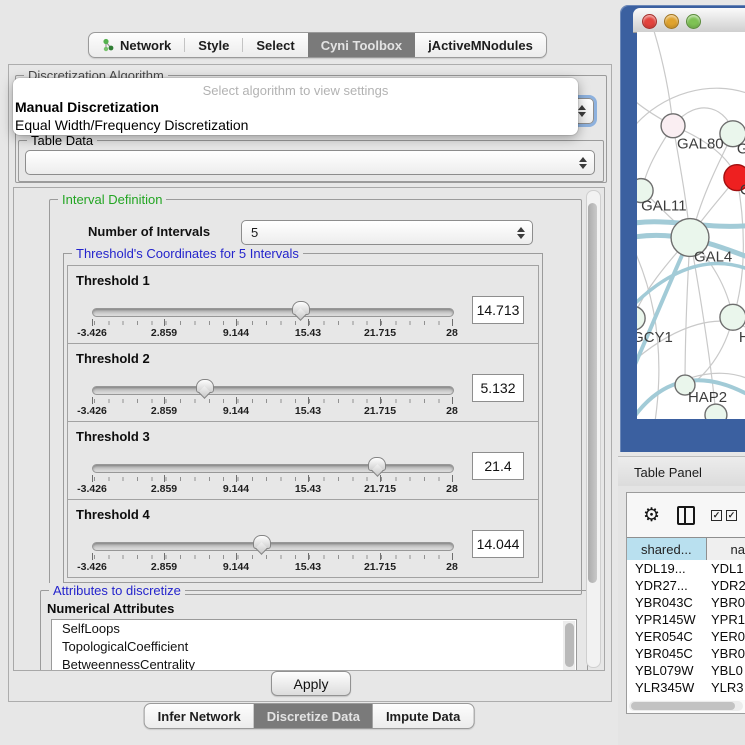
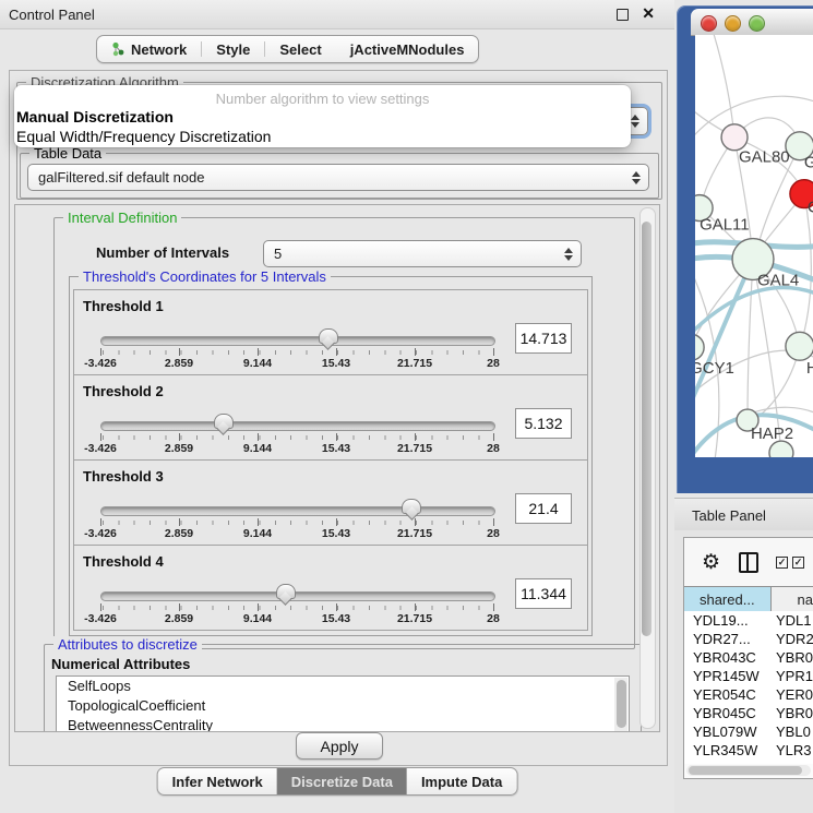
+ Control Panel
+ ✕
  Network
  Style
  Select
- Cyni Toolbox
  jActiveMNodules
  Discretization Algorithm
  Table Data
+ galFiltered.sif default node
  Interval Definition
  Number of Intervals
  5
  Threshold's Coordinates for 5 Intervals
  Threshold 1
  -3.426
  2.859
  9.144
  15.43
  21.715
  28
  14.713
  Threshold 2
  -3.426
  2.859
  9.144
  15.43
  21.715
  28
  5.132
  Threshold 3
  -3.426
  2.859
  9.144
  15.43
  21.715
  28
  21.4
  Threshold 4
  -3.426
  2.859
  9.144
  15.43
  21.715
  28
- 14.044
+ 11.344
  Attributes to discretize
  Numerical Attributes
  SelfLoops
  TopologicalCoefficient
  BetweennessCentrality
  Apply
  Infer Network
  Discretize Data
  Impute Data
- Select algorithm to view settings
+ Number algorithm to view settings
  Manual Discretization
  Equal Width/Frequency Discretization
  GAL80
  GAL11
  GAL4
  GCY1
  H
  HAP2
  Table Panel
  ⚙
  ✓
  ✓
  shared...
  na
  YDL19...
  YDL1
  YDR27...
  YDR2
  YBR043C
  YBR0
  YPR145W
  YPR1
  YER054C
  YER0
  YBR045C
  YBR0
  YBL079W
  YBL0
  YLR345W
  YLR3
